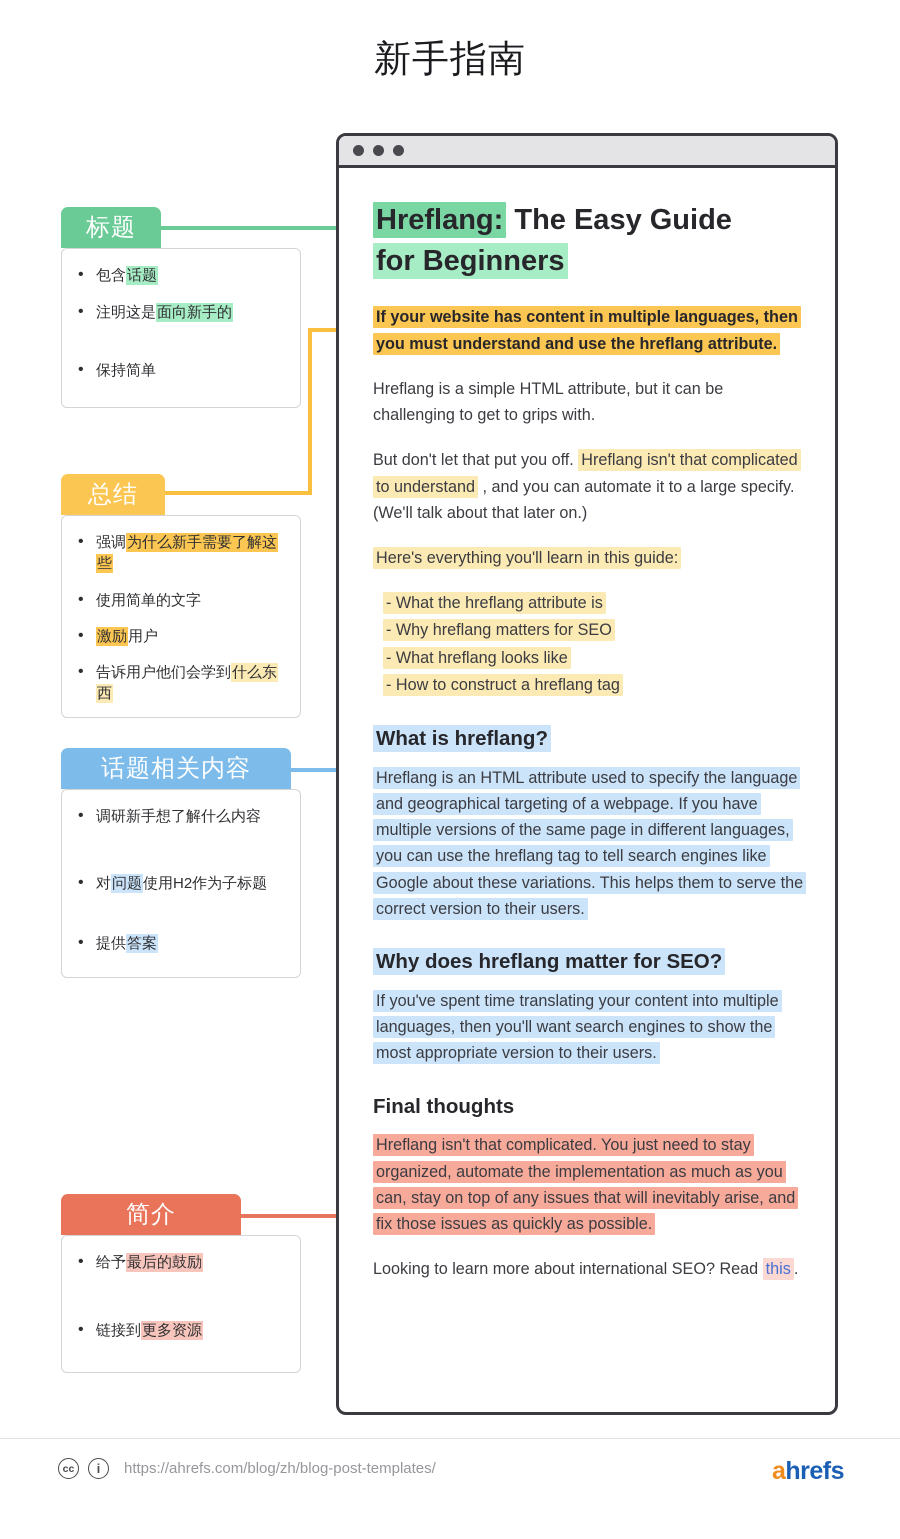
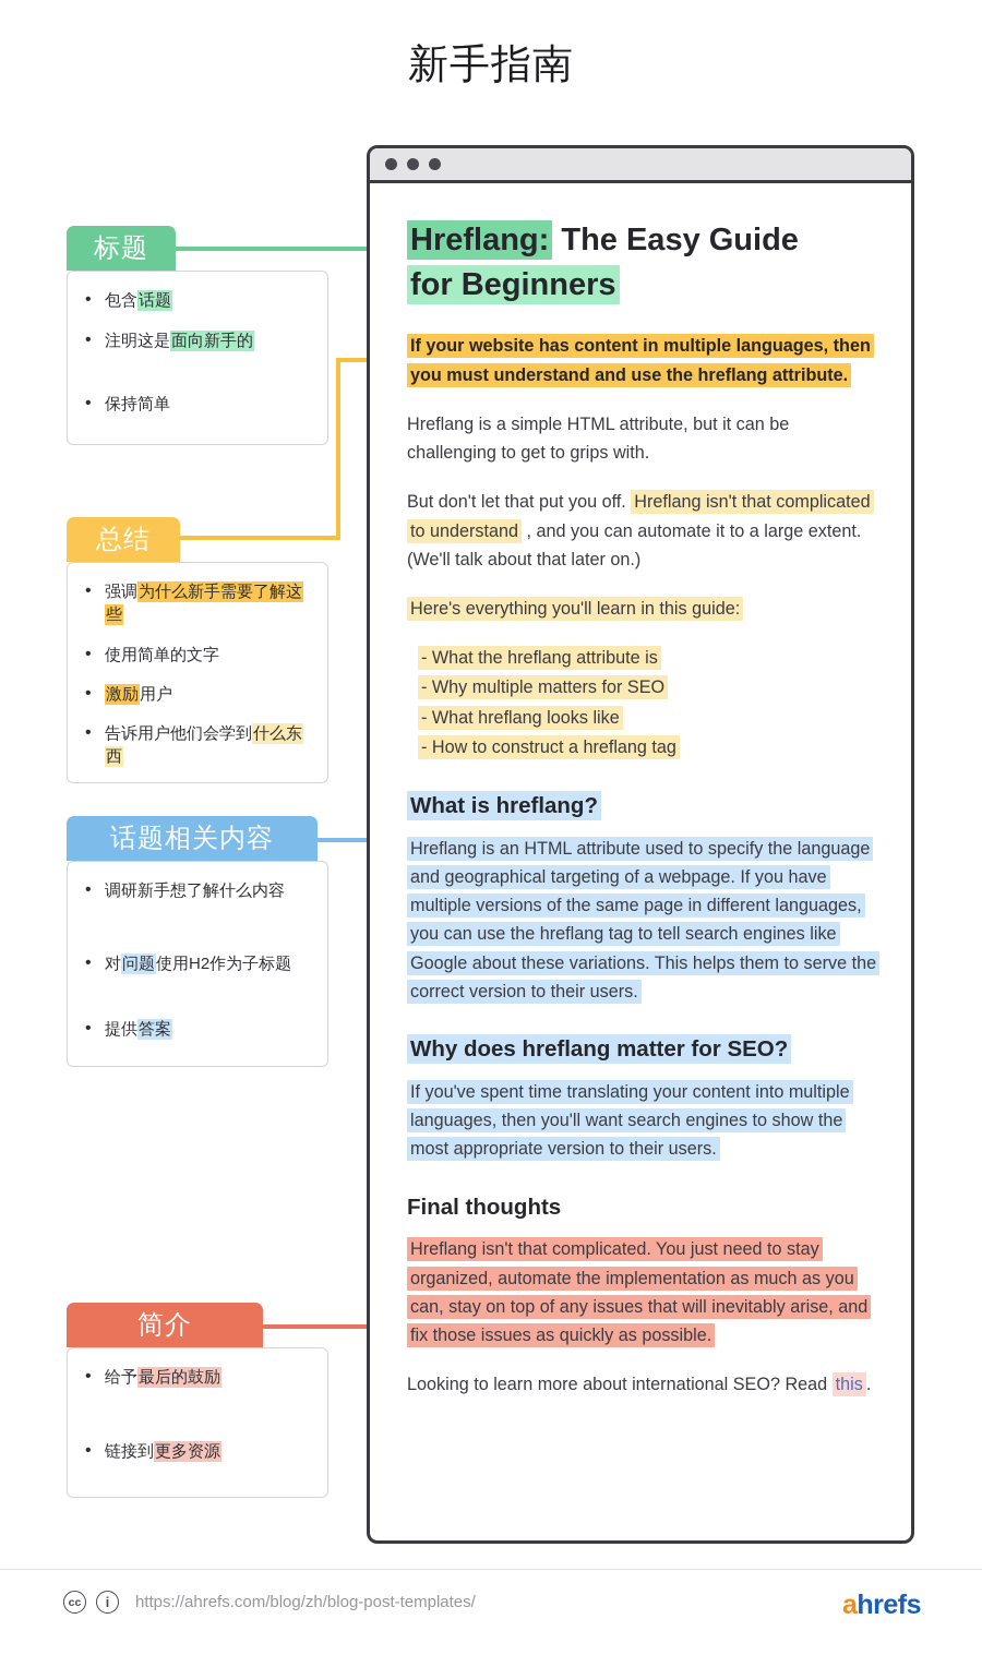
  新手指南
  Hreflang: The Easy Guide
  for Beginners
  If your website has content in multiple languages, then you must understand and use the hreflang attribute.
  Hreflang is a simple HTML attribute, but it can be challenging to get to grips with.
- But don't let that put you off. Hreflang isn't that complicated to understand , and you can automate it to a large specify. (We'll talk about that later on.)
+ But don't let that put you off. Hreflang isn't that complicated to understand , and you can automate it to a large extent. (We'll talk about that later on.)
  Here's everything you'll learn in this guide:
  - What the hreflang attribute is
- - Why hreflang matters for SEO
+ - Why multiple matters for SEO
  - What hreflang looks like
  - How to construct a hreflang tag
  What is hreflang?
  Hreflang is an HTML attribute used to specify the language and geographical targeting of a webpage. If you have multiple versions of the same page in different languages, you can use the hreflang tag to tell search engines like Google about these variations. This helps them to serve the correct version to their users.
  Why does hreflang matter for SEO?
  If you've spent time translating your content into multiple languages, then you'll want search engines to show the most appropriate version to their users.
  Final thoughts
  Hreflang isn't that complicated. You just need to stay organized, automate the implementation as much as you can, stay on top of any issues that will inevitably arise, and fix those issues as quickly as possible.
  Looking to learn more about international SEO? Read this .
  标题
  包含话题
  注明这是面向新手的
  保持简单
  总结
  强调为什么新手需要了解这些
  使用简单的文字
  激励用户
  告诉用户他们会学到什么东西
  话题相关内容
  调研新手想了解什么内容
  对问题使用H2作为子标题
  提供答案
  简介
  给予最后的鼓励
  链接到更多资源
  cc
  i
  https://ahrefs.com/blog/zh/blog-post-templates/
  ahrefs
